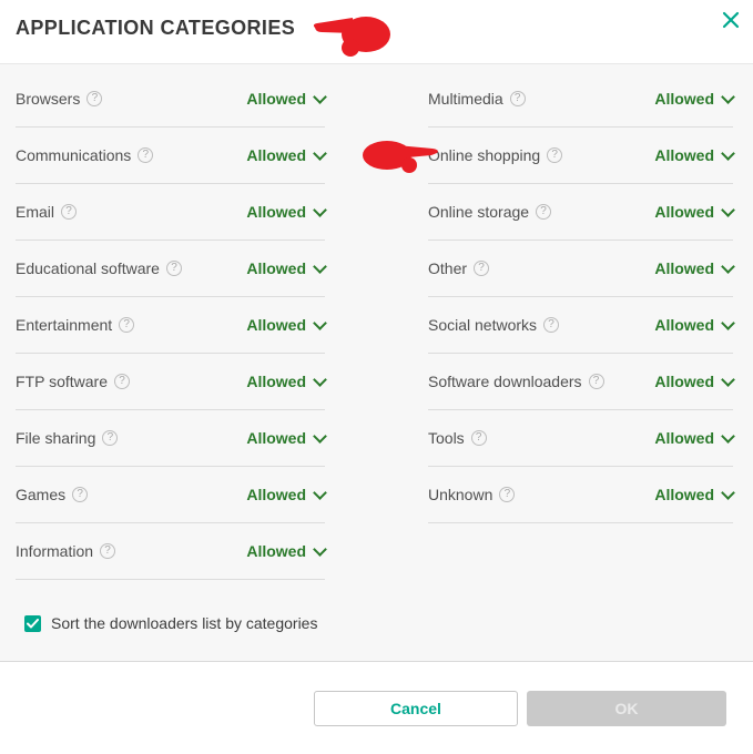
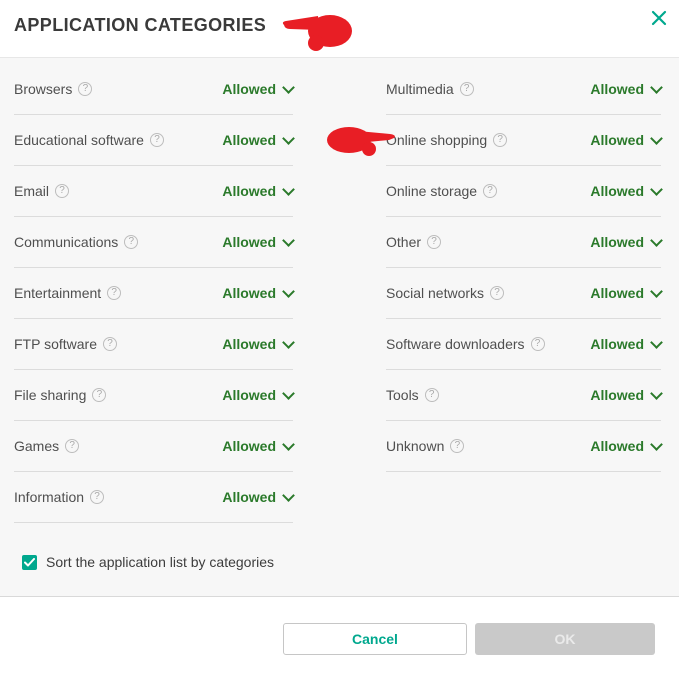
  APPLICATION CATEGORIES
  Browsers
  ?
  Allowed
- Communications
+ Educational software
  ?
  Allowed
  Email
  ?
  Allowed
- Educational software
+ Communications
  ?
  Allowed
  Entertainment
  ?
  Allowed
  FTP software
  ?
  Allowed
  File sharing
  ?
  Allowed
  Games
  ?
  Allowed
  Information
  ?
  Allowed
  Multimedia
  ?
  Allowed
  Online shopping
  ?
  Allowed
  Online storage
  ?
  Allowed
  Other
  ?
  Allowed
  Social networks
  ?
  Allowed
  Software downloaders
  ?
  Allowed
  Tools
  ?
  Allowed
  Unknown
  ?
  Allowed
- Sort the downloaders list by categories
+ Sort the application list by categories
  Cancel
  OK
